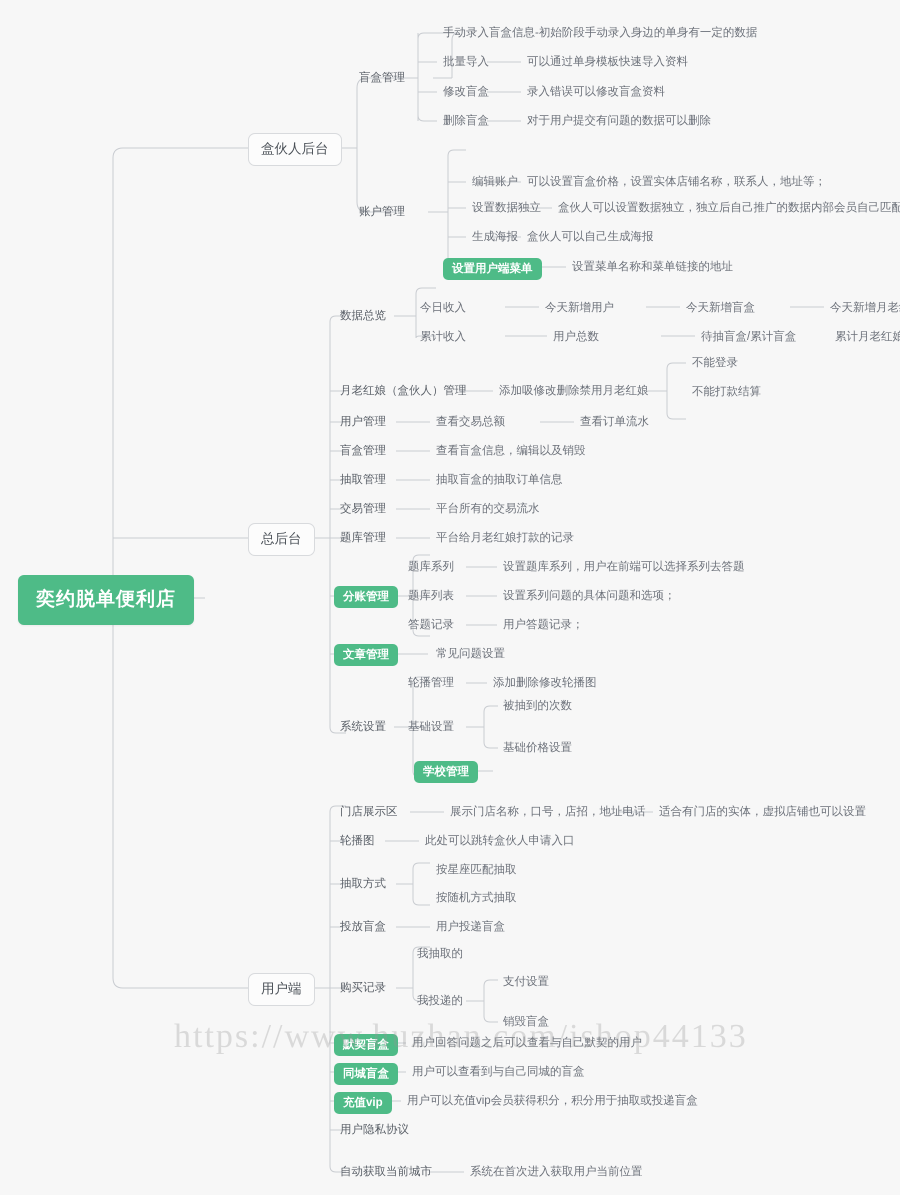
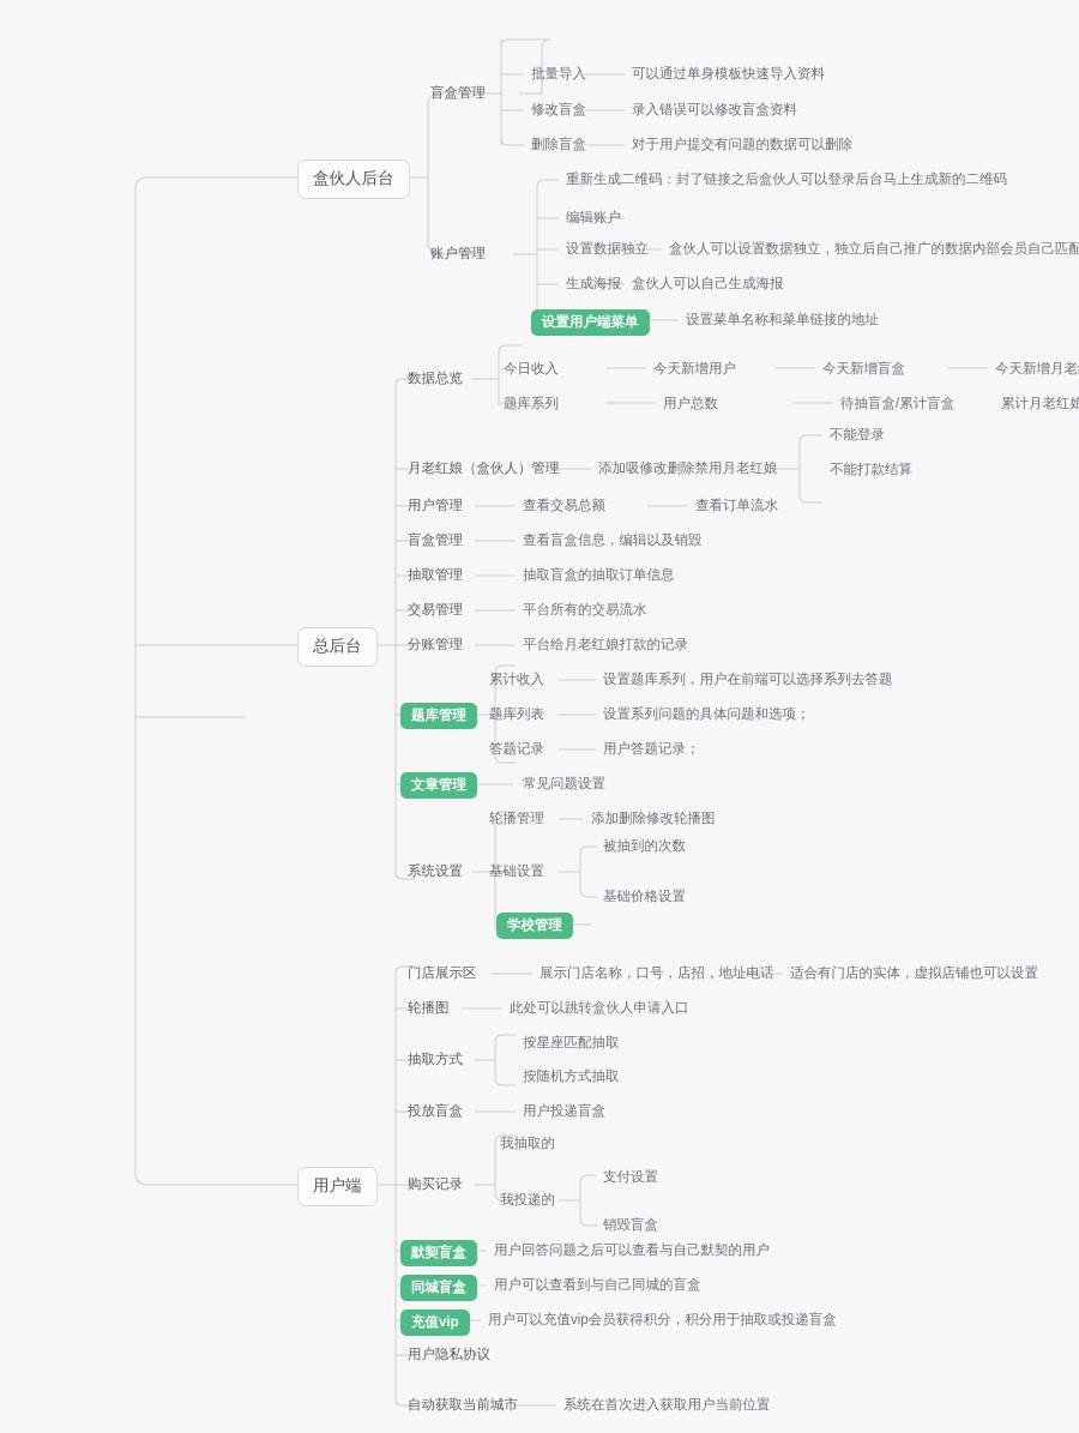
- 奕约脱单便利店
  盒伙人后台
  总后台
  用户端
  盲盒管理
  账户管理
- 手动录入盲盒信息-初始阶段手动录入身边的单身有一定的数据
  批量导入
  可以通过单身模板快速导入资料
  修改盲盒
  录入错误可以修改盲盒资料
  删除盲盒
  对于用户提交有问题的数据可以删除
+ 重新生成二维码：封了链接之后盒伙人可以登录后台马上生成新的二维码
  编辑账户
- 可以设置盲盒价格，设置实体店铺名称，联系人，地址等；
  设置数据独立
  盒伙人可以设置数据独立，独立后自己推广的数据内部会员自己匹配
  生成海报
  盒伙人可以自己生成海报
  设置用户端菜单
  设置菜单名称和菜单链接的地址
  数据总览
  今日收入
  今天新增用户
  今天新增盲盒
  今天新增月老
- 累计收入
+ 题库系列
  用户总数
  待抽盲盒/累计盲盒
  累计月老红娘
  月老红娘（盒伙人）管理
  添加吸修改删除禁用月老红娘
  不能登录
  不能打款结算
  用户管理
  查看交易总额
  查看订单流水
  盲盒管理
  查看盲盒信息，编辑以及销毁
  抽取管理
  抽取盲盒的抽取订单信息
  交易管理
  平台所有的交易流水
- 题库管理
+ 分账管理
  平台给月老红娘打款的记录
- 分账管理
+ 题库管理
- 题库系列
+ 累计收入
  设置题库系列，用户在前端可以选择系列去答题
  题库列表
  设置系列问题的具体问题和选项；
  答题记录
  用户答题记录；
  文章管理
  常见问题设置
  系统设置
  轮播管理
  添加删除修改轮播图
  基础设置
  被抽到的次数
  基础价格设置
  学校管理
  门店展示区
  展示门店名称，口号，店招，地址电话
  适合有门店的实体，虚拟店铺也可以设置
  轮播图
  此处可以跳转盒伙人申请入口
  抽取方式
  按星座匹配抽取
  按随机方式抽取
  投放盲盒
  用户投递盲盒
  购买记录
  我抽取的
  我投递的
  支付设置
  销毁盲盒
  默契盲盒
  用户回答问题之后可以查看与自己默契的用户
  同城盲盒
  用户可以查看到与自己同城的盲盒
  充值vip
  用户可以充值vip会员获得积分，积分用于抽取或投递盲盒
  用户隐私协议
  自动获取当前城市
  系统在首次进入获取用户当前位置
- https://www.huzhan.com/ishop44133
